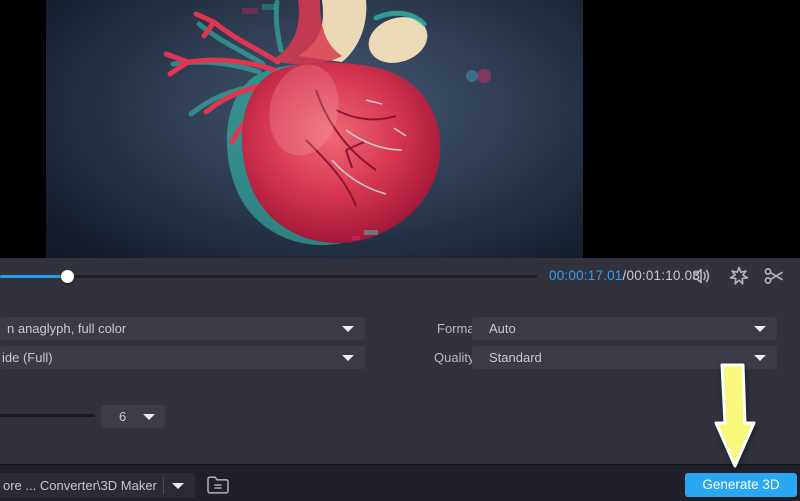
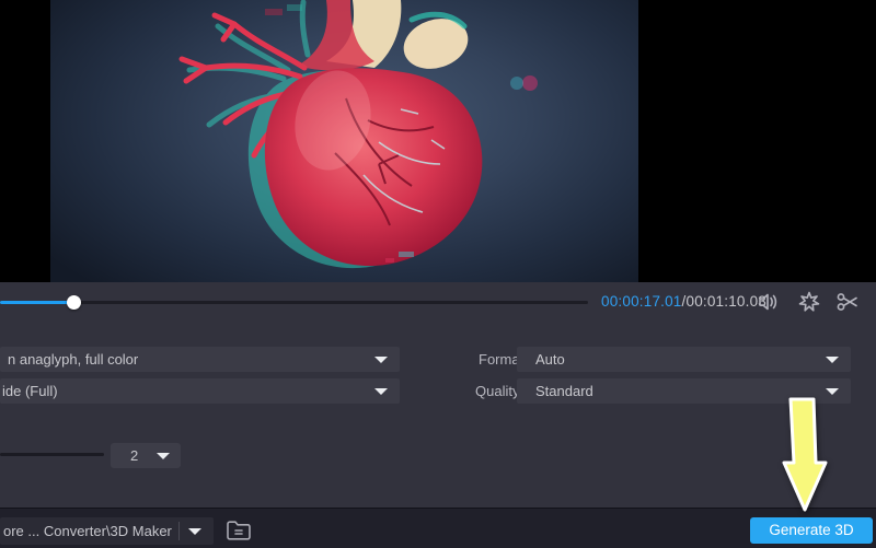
  00:00:17.01/00:01:10.03
  n anaglyph, full color
  ide (Full)
  Forma
  Auto
  Qualit
  Standard
- 6
+ 2
  ore ... Converter\3D Maker
  Generate 3D
